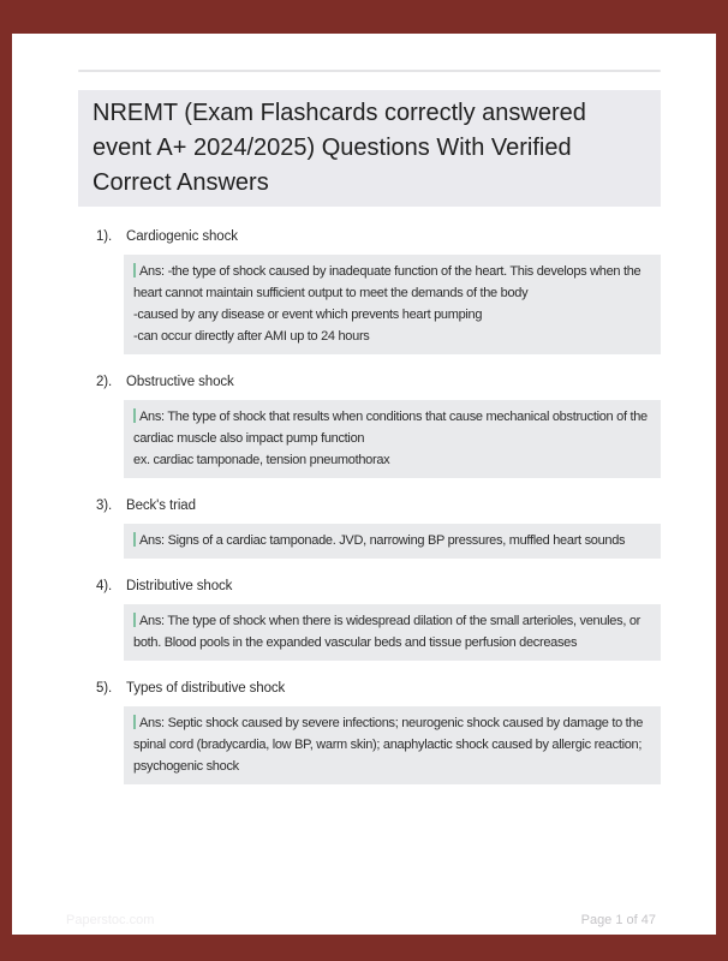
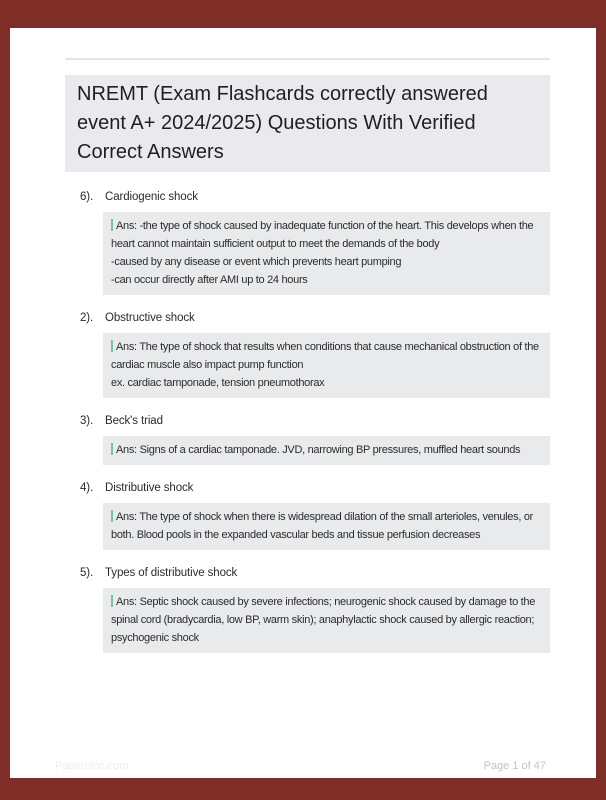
  NREMT (Exam Flashcards correctly answered event A+ 2024/2025) Questions With Verified Correct Answers
- 1). Cardiogenic shock
+ 6). Cardiogenic shock
  Ans: -the type of shock caused by inadequate function of the heart. This develops when the heart cannot maintain sufficient output to meet the demands of the body
  -caused by any disease or event which prevents heart pumping
  -can occur directly after AMI up to 24 hours
  2). Obstructive shock
  Ans: The type of shock that results when conditions that cause mechanical obstruction of the cardiac muscle also impact pump function
  ex. cardiac tamponade, tension pneumothorax
  3). Beck's triad
  Ans: Signs of a cardiac tamponade. JVD, narrowing BP pressures, muffled heart sounds
  4). Distributive shock
  Ans: The type of shock when there is widespread dilation of the small arterioles, venules, or both. Blood pools in the expanded vascular beds and tissue perfusion decreases
  5). Types of distributive shock
  Ans: Septic shock caused by severe infections; neurogenic shock caused by damage to the spinal cord (bradycardia, low BP, warm skin); anaphylactic shock caused by allergic reaction; psychogenic shock
  Page 1 of 47
